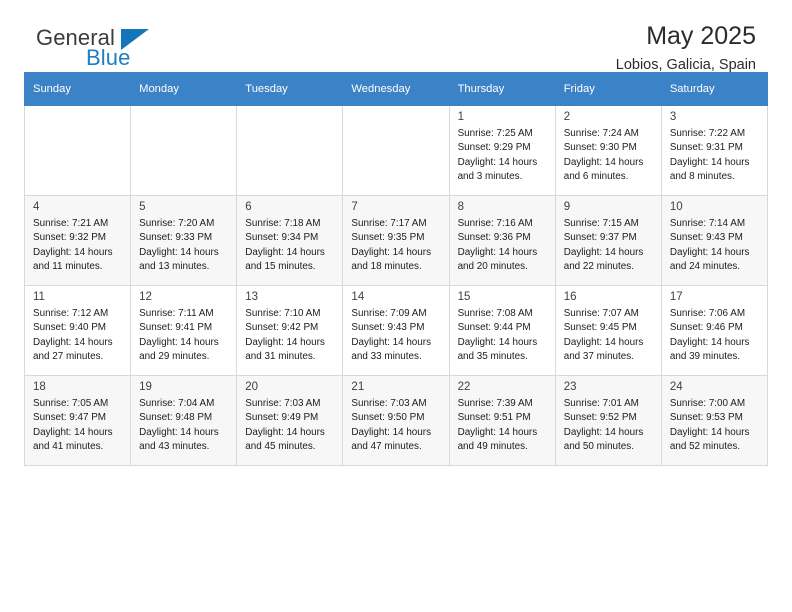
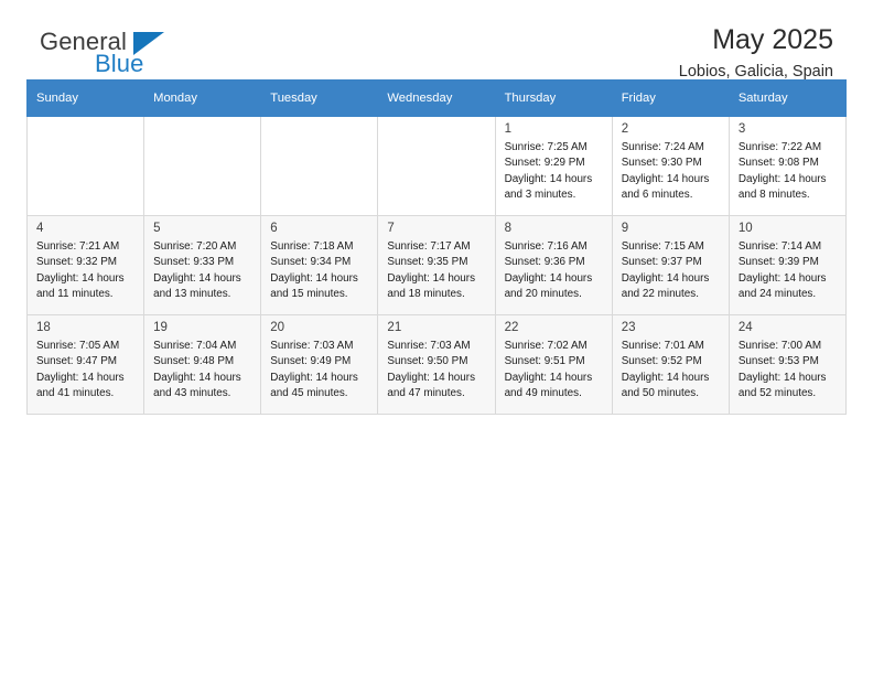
  General
  Blue
  May 2025
  Lobios, Galicia, Spain
  Sunday	Monday	Tuesday	Wednesday	Thursday	Friday	Saturday
- 				1Sunrise: 7:25 AMSunset: 9:29 PMDaylight: 14 hoursand 3 minutes.	2Sunrise: 7:24 AMSunset: 9:30 PMDaylight: 14 hoursand 6 minutes.	3Sunrise: 7:22 AMSunset: 9:31 PMDaylight: 14 hoursand 8 minutes.
+ 				1Sunrise: 7:25 AMSunset: 9:29 PMDaylight: 14 hoursand 3 minutes.	2Sunrise: 7:24 AMSunset: 9:30 PMDaylight: 14 hoursand 6 minutes.	3Sunrise: 7:22 AMSunset: 9:08 PMDaylight: 14 hoursand 8 minutes.
- 4Sunrise: 7:21 AMSunset: 9:32 PMDaylight: 14 hoursand 11 minutes.	5Sunrise: 7:20 AMSunset: 9:33 PMDaylight: 14 hoursand 13 minutes.	6Sunrise: 7:18 AMSunset: 9:34 PMDaylight: 14 hoursand 15 minutes.	7Sunrise: 7:17 AMSunset: 9:35 PMDaylight: 14 hoursand 18 minutes.	8Sunrise: 7:16 AMSunset: 9:36 PMDaylight: 14 hoursand 20 minutes.	9Sunrise: 7:15 AMSunset: 9:37 PMDaylight: 14 hoursand 22 minutes.	10Sunrise: 7:14 AMSunset: 9:43 PMDaylight: 14 hoursand 24 minutes.
+ 4Sunrise: 7:21 AMSunset: 9:32 PMDaylight: 14 hoursand 11 minutes.	5Sunrise: 7:20 AMSunset: 9:33 PMDaylight: 14 hoursand 13 minutes.	6Sunrise: 7:18 AMSunset: 9:34 PMDaylight: 14 hoursand 15 minutes.	7Sunrise: 7:17 AMSunset: 9:35 PMDaylight: 14 hoursand 18 minutes.	8Sunrise: 7:16 AMSunset: 9:36 PMDaylight: 14 hoursand 20 minutes.	9Sunrise: 7:15 AMSunset: 9:37 PMDaylight: 14 hoursand 22 minutes.	10Sunrise: 7:14 AMSunset: 9:39 PMDaylight: 14 hoursand 24 minutes.
- 11Sunrise: 7:12 AMSunset: 9:40 PMDaylight: 14 hoursand 27 minutes.	12Sunrise: 7:11 AMSunset: 9:41 PMDaylight: 14 hoursand 29 minutes.	13Sunrise: 7:10 AMSunset: 9:42 PMDaylight: 14 hoursand 31 minutes.	14Sunrise: 7:09 AMSunset: 9:43 PMDaylight: 14 hoursand 33 minutes.	15Sunrise: 7:08 AMSunset: 9:44 PMDaylight: 14 hoursand 35 minutes.	16Sunrise: 7:07 AMSunset: 9:45 PMDaylight: 14 hoursand 37 minutes.	17Sunrise: 7:06 AMSunset: 9:46 PMDaylight: 14 hoursand 39 minutes.
- 18Sunrise: 7:05 AMSunset: 9:47 PMDaylight: 14 hoursand 41 minutes.	19Sunrise: 7:04 AMSunset: 9:48 PMDaylight: 14 hoursand 43 minutes.	20Sunrise: 7:03 AMSunset: 9:49 PMDaylight: 14 hoursand 45 minutes.	21Sunrise: 7:03 AMSunset: 9:50 PMDaylight: 14 hoursand 47 minutes.	22Sunrise: 7:39 AMSunset: 9:51 PMDaylight: 14 hoursand 49 minutes.	23Sunrise: 7:01 AMSunset: 9:52 PMDaylight: 14 hoursand 50 minutes.	24Sunrise: 7:00 AMSunset: 9:53 PMDaylight: 14 hoursand 52 minutes.
+ 18Sunrise: 7:05 AMSunset: 9:47 PMDaylight: 14 hoursand 41 minutes.	19Sunrise: 7:04 AMSunset: 9:48 PMDaylight: 14 hoursand 43 minutes.	20Sunrise: 7:03 AMSunset: 9:49 PMDaylight: 14 hoursand 45 minutes.	21Sunrise: 7:03 AMSunset: 9:50 PMDaylight: 14 hoursand 47 minutes.	22Sunrise: 7:02 AMSunset: 9:51 PMDaylight: 14 hoursand 49 minutes.	23Sunrise: 7:01 AMSunset: 9:52 PMDaylight: 14 hoursand 50 minutes.	24Sunrise: 7:00 AMSunset: 9:53 PMDaylight: 14 hoursand 52 minutes.
